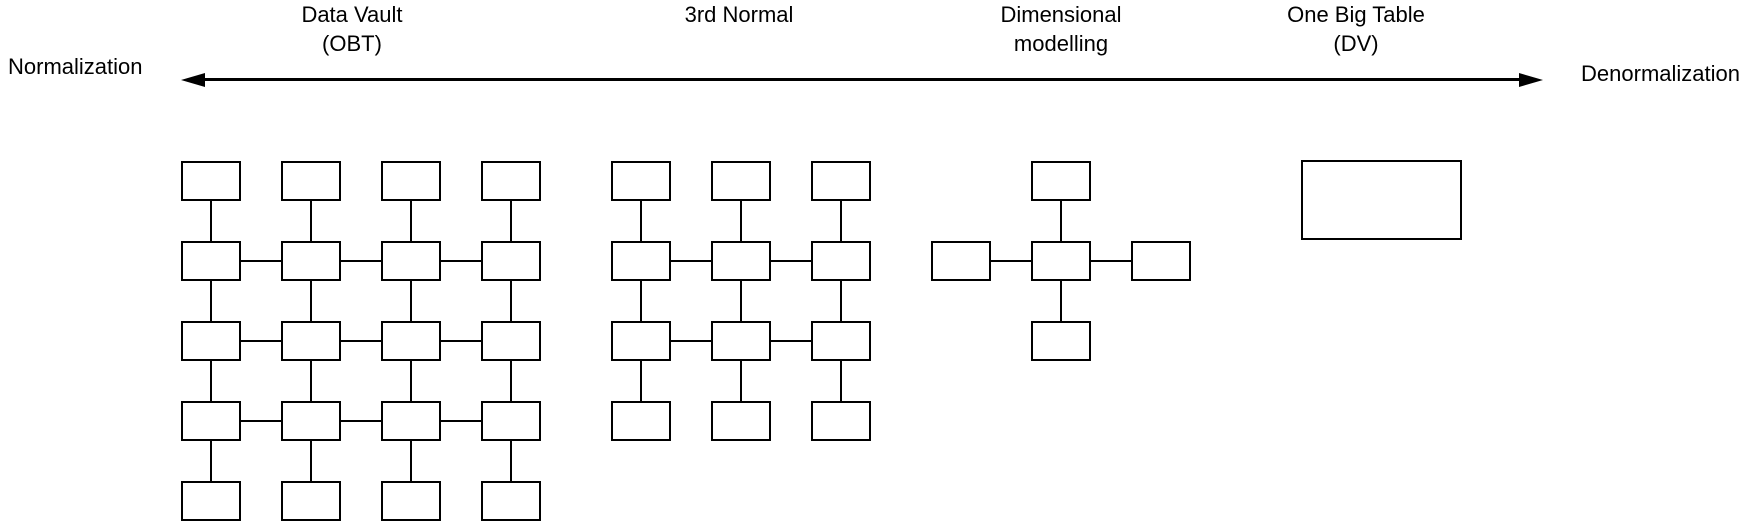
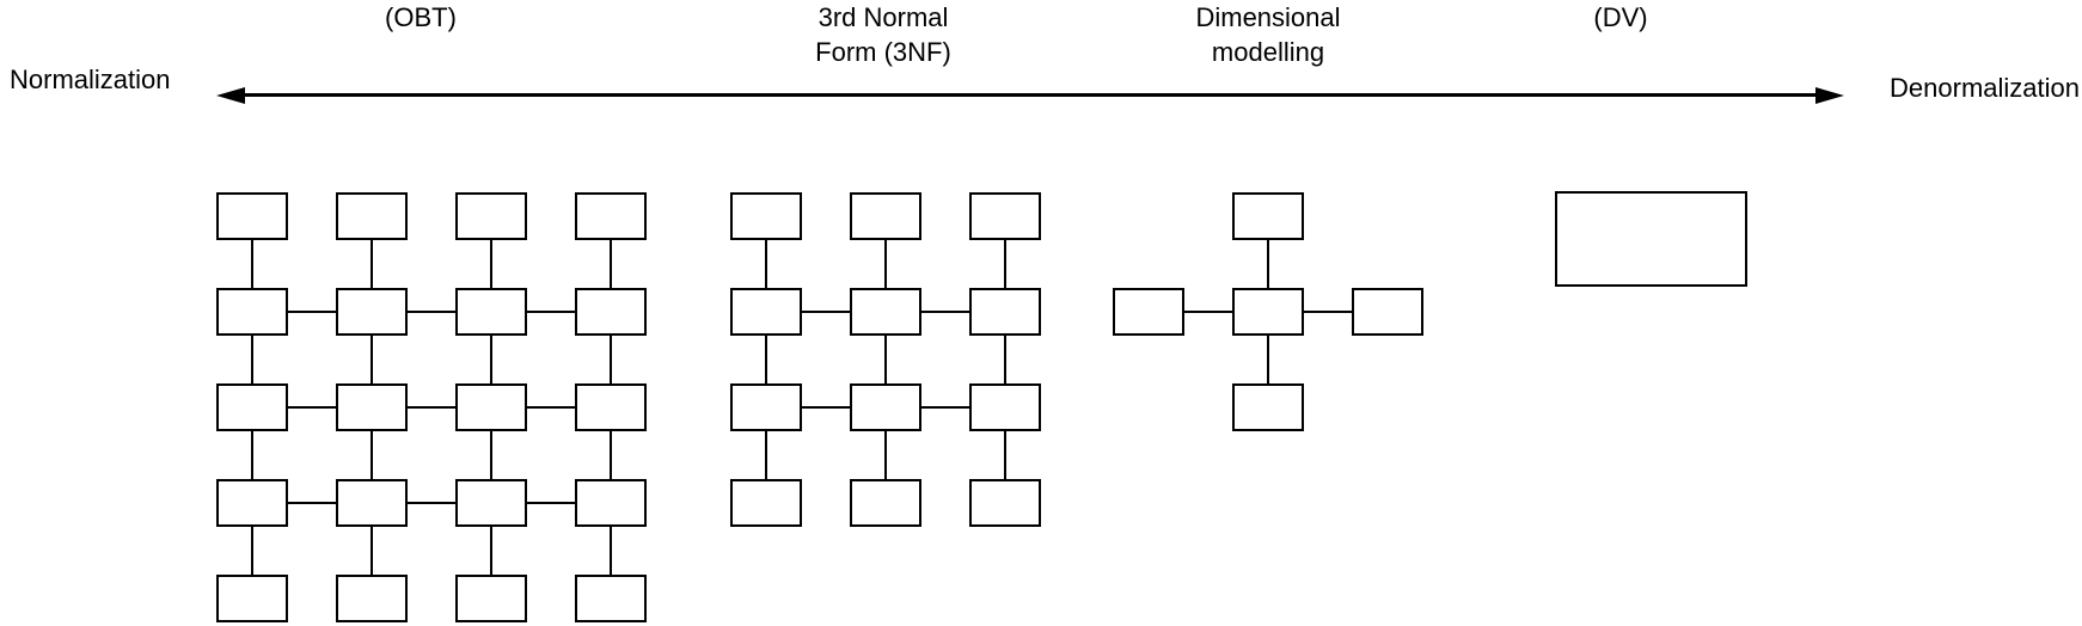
  Normalization
  Denormalization
- Data Vault
  (OBT)
  3rd Normal
+ Form (3NF)
  Dimensional
  modelling
- One Big Table
  (DV)
